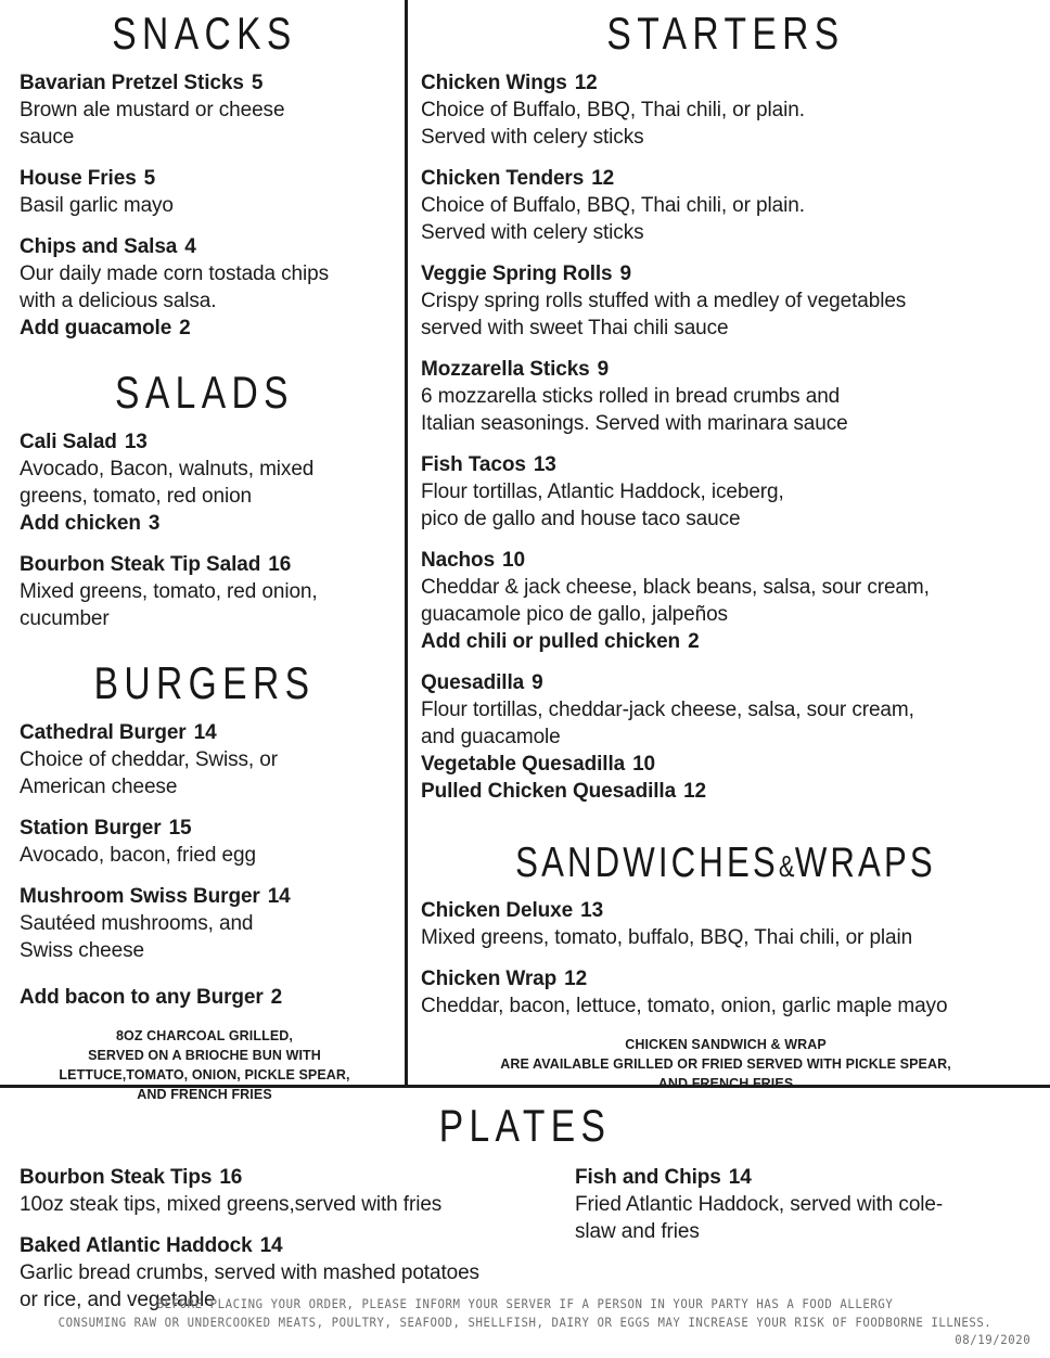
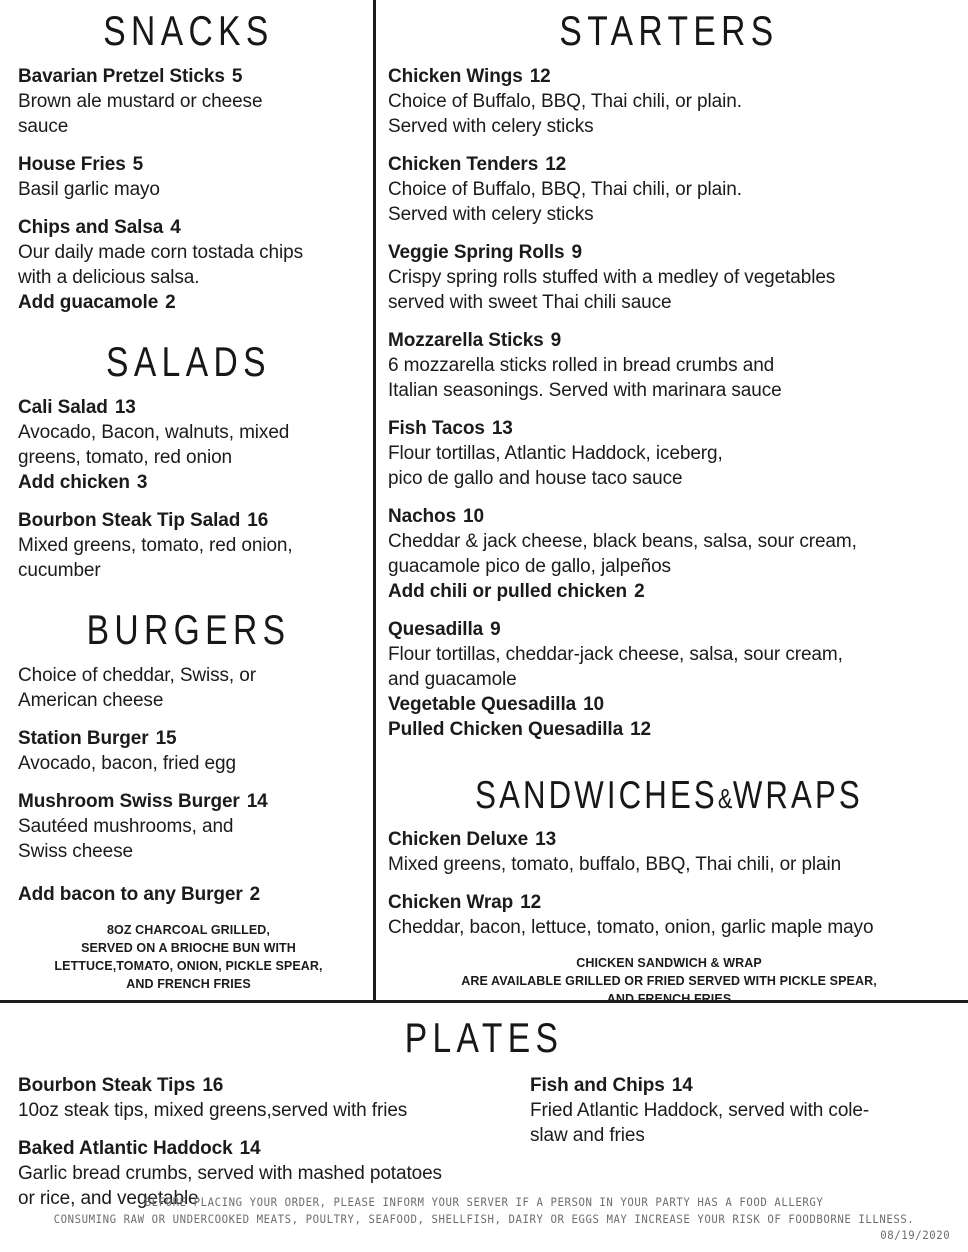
  SNACKS
  Bavarian Pretzel Sticks 5
  Brown ale mustard or cheese
  sauce
  House Fries 5
  Basil garlic mayo
  Chips and Salsa 4
  Our daily made corn tostada chips
  with a delicious salsa.
  Add guacamole 2
  SALADS
  Cali Salad 13
  Avocado, Bacon, walnuts, mixed
  greens, tomato, red onion
  Add chicken 3
  Bourbon Steak Tip Salad 16
  Mixed greens, tomato, red onion,
  cucumber
  BURGERS
- Cathedral Burger 14
  Choice of cheddar, Swiss, or
  American cheese
  Station Burger 15
  Avocado, bacon, fried egg
  Mushroom Swiss Burger 14
  Sautéed mushrooms, and
  Swiss cheese
  Add bacon to any Burger 2
  8OZ CHARCOAL GRILLED,
  SERVED ON A BRIOCHE BUN WITH
  LETTUCE,TOMATO, ONION, PICKLE SPEAR,
  AND FRENCH FRIES
  STARTERS
  Chicken Wings 12
  Choice of Buffalo, BBQ, Thai chili, or plain.
  Served with celery sticks
  Chicken Tenders 12
  Choice of Buffalo, BBQ, Thai chili, or plain.
  Served with celery sticks
  Veggie Spring Rolls 9
  Crispy spring rolls stuffed with a medley of vegetables
  served with sweet Thai chili sauce
  Mozzarella Sticks 9
  6 mozzarella sticks rolled in bread crumbs and
  Italian seasonings. Served with marinara sauce
  Fish Tacos 13
  Flour tortillas, Atlantic Haddock, iceberg,
  pico de gallo and house taco sauce
  Nachos 10
  Cheddar & jack cheese, black beans, salsa, sour cream,
  guacamole pico de gallo, jalpeños
  Add chili or pulled chicken 2
  Quesadilla 9
  Flour tortillas, cheddar-jack cheese, salsa, sour cream,
  and guacamole
  Vegetable Quesadilla 10
  Pulled Chicken Quesadilla 12
  SANDWICHES&WRAPS
  Chicken Deluxe 13
  Mixed greens, tomato, buffalo, BBQ, Thai chili, or plain
  Chicken Wrap 12
  Cheddar, bacon, lettuce, tomato, onion, garlic maple mayo
  CHICKEN SANDWICH & WRAP
  ARE AVAILABLE GRILLED OR FRIED SERVED WITH PICKLE SPEAR,
  AND FRENCH FRIES
  PLATES
  Bourbon Steak Tips 16
  10oz steak tips, mixed greens,served with fries
  Baked Atlantic Haddock 14
  Garlic bread crumbs, served with mashed potatoes
  or rice, and vegetable
  Fish and Chips 14
  Fried Atlantic Haddock, served with cole-
  slaw and fries
  BEFORE PLACING YOUR ORDER, PLEASE INFORM YOUR SERVER IF A PERSON IN YOUR PARTY HAS A FOOD ALLERGY
  CONSUMING RAW OR UNDERCOOKED MEATS, POULTRY, SEAFOOD, SHELLFISH, DAIRY OR EGGS MAY INCREASE YOUR RISK OF FOODBORNE ILLNESS.
  08/19/2020
